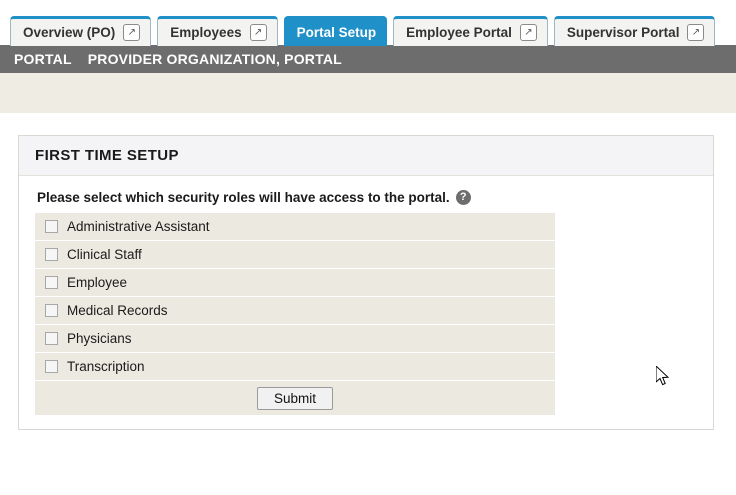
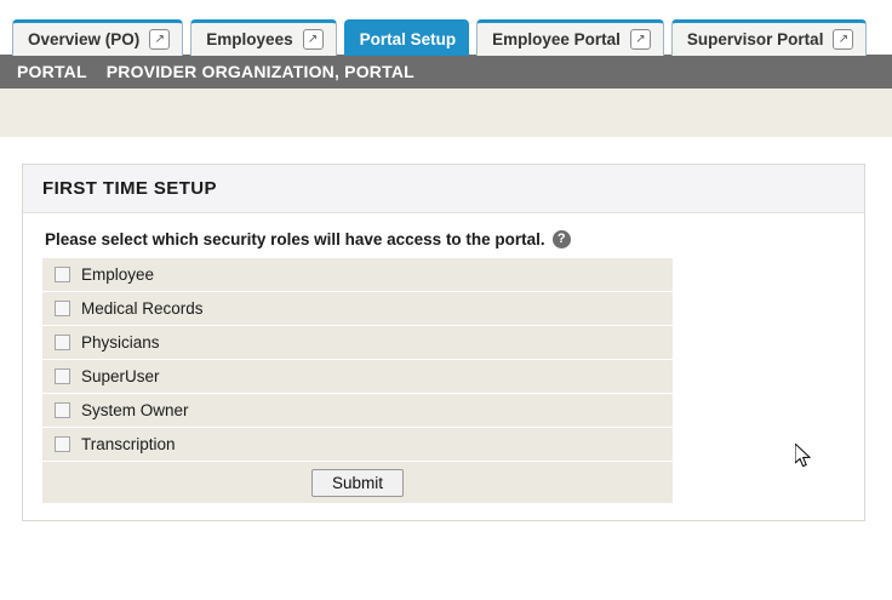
  Overview (PO)
  ↗
  Employees
  ↗
  Portal Setup
  Employee Portal
  ↗
  Supervisor Portal
  ↗
  PORTAL
  PROVIDER ORGANIZATION, PORTAL
  FIRST TIME SETUP
  Please select which security roles will have access to the portal.
  ?
- Administrative Assistant
- Clinical Staff
  Employee
  Medical Records
  Physicians
+ SuperUser
+ System Owner
  Transcription
  Submit
